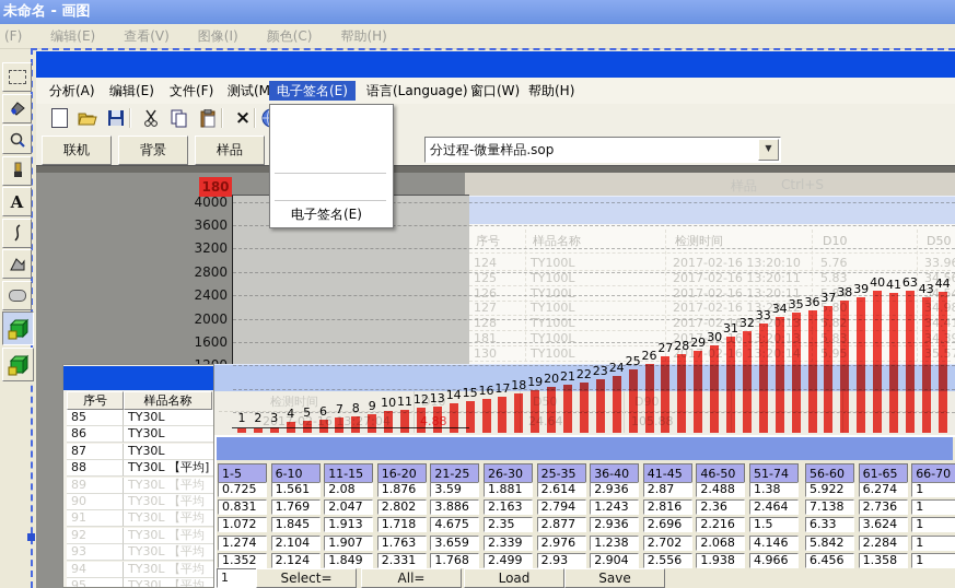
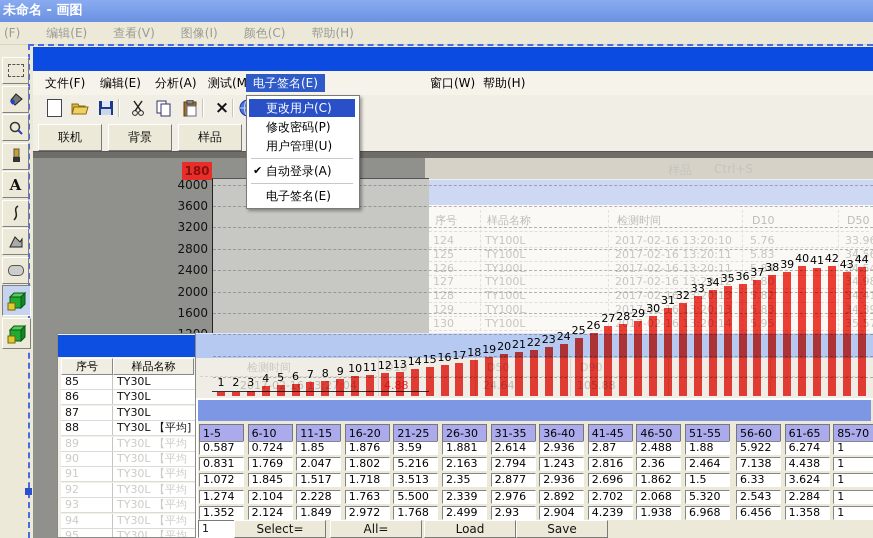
  未命名 - 画图
  (F) 编辑(E) 查看(V) 图像(I) 颜色(C) 帮助(H)
- 分析(A)
+ 文件(F)
  编辑(E)
- 文件(F)
+ 分析(A)
  测试(M
  电子签名(E)
- 语言(Language)
  窗口(W)
  帮助(H)
  ×
- 分过程-微量样品.sop
- ▼
  联机
  背景
  样品
  序号
  样品名称
  检测时间
  D10
  D50
  124
  TY100L
  2017-02-16 13:20:10
  5.76
  33.9
  125
  TY100L
  2017-02-16 13:20:11
  5.83
  34.5
  126
  TY100L
  2017-02-16 13:20:11
  5.84
  127
  TY100L
  2017-02-16 13:20:12
  128
  TY100L
  2017-02-16 121
- 181
+ 129
  TY100L
  130
  TY100L
  180
  4000
  3600
  3200
  2800
  2400
  2000
  1600
  检测时间
  D10
  1
  2
  3
  4
  5
  6
  7
  8
  9
  10
  11
  12
  13
  14
  15
  16
  17
  18
  19
  20
  21
  22
  23
  24
  25
  26
  27
  28
  29
  30
  31
  32
  33
  34
  35
  36
  37
  38
  39
  40
  41
- 63
+ 42
  43
  44
  序号
  样品名称
  85
  TY30L
  86
  TY30L
  87
  TY30L
  88
  TY30L 【平均]
  89
  TY30L 【平均
  90
  TY30L 【平均
  91
  TY30L 【平均
  92
  TY30L 【平均
  93
  TY30L 【平均
  94
  TY30L 【平均
  95
  TY30L 【平均
  1-5
  6-10
  11-15
  16-20
  21-25
  26-30
- 25-35
+ 31-35
  36-40
  41-45
  46-50
- 51-74
+ 51-55
  56-60
  61-65
- 66-70
+ 85-70
- 0.725
+ 0.587
- 1.561
+ 0.724
- 2.08
+ 1.85
  1.876
  3.59
  1.881
  2.614
  2.936
  2.87
  2.488
- 1.38
+ 1.88
  5.922
  6.274
  1
  0.831
  1.769
  2.047
- 2.802
+ 1.802
- 3.886
+ 5.216
  2.163
  2.794
  1.243
  2.816
  2.36
  2.464
  7.138
- 2.736
+ 4.438
  1
  1.072
  1.845
- 1.913
+ 1.517
  1.718
- 4.675
+ 3.513
  2.35
  2.877
  2.936
  2.696
- 2.216
+ 1.862
  1.5
  6.33
  3.624
  1
  1.274
  2.104
- 1.907
+ 2.228
  1.763
- 3.659
+ 5.500
  2.339
  2.976
- 1.238
+ 2.892
  2.702
  2.068
- 4.146
+ 5.320
- 5.842
+ 2.543
  2.284
  1
  1.352
  2.124
  1.849
- 2.331
+ 2.972
  1.768
  2.499
  2.93
  2.904
- 2.556
+ 4.239
  1.938
- 4.966
+ 6.968
  6.456
  1.358
  1
  1
  Select=
  All=
  Load
  Save
+ 更改用户(C)
+ 修改密码(P)
+ 用户管理(U)
+ 自动登录(A)
+ ✔
  电子签名(E)
  A
